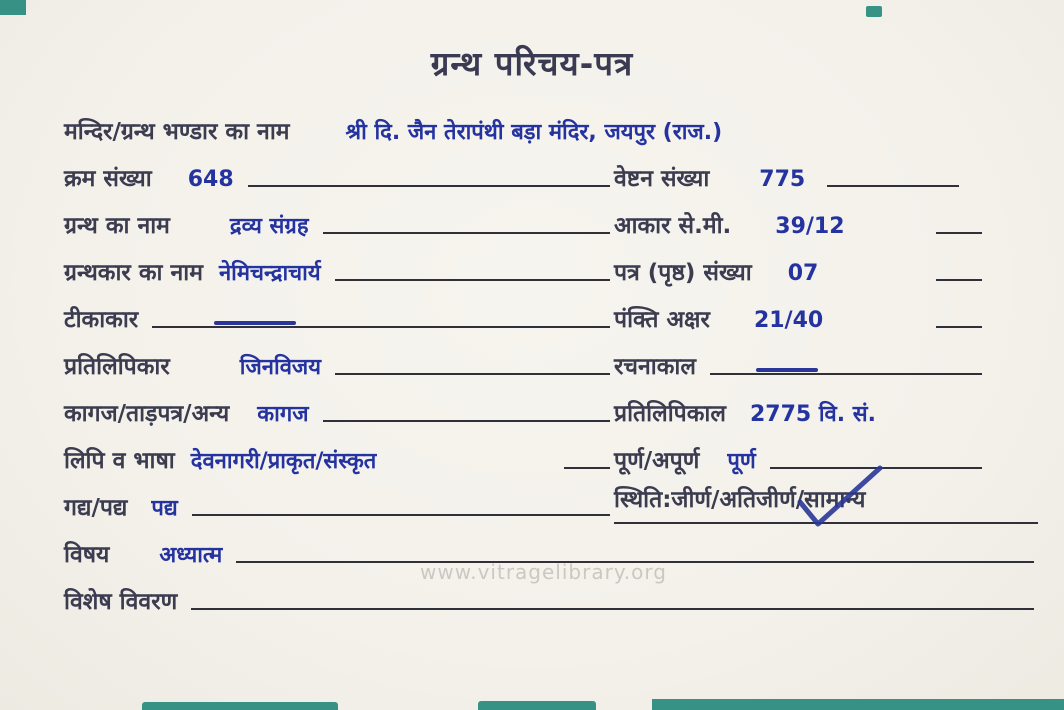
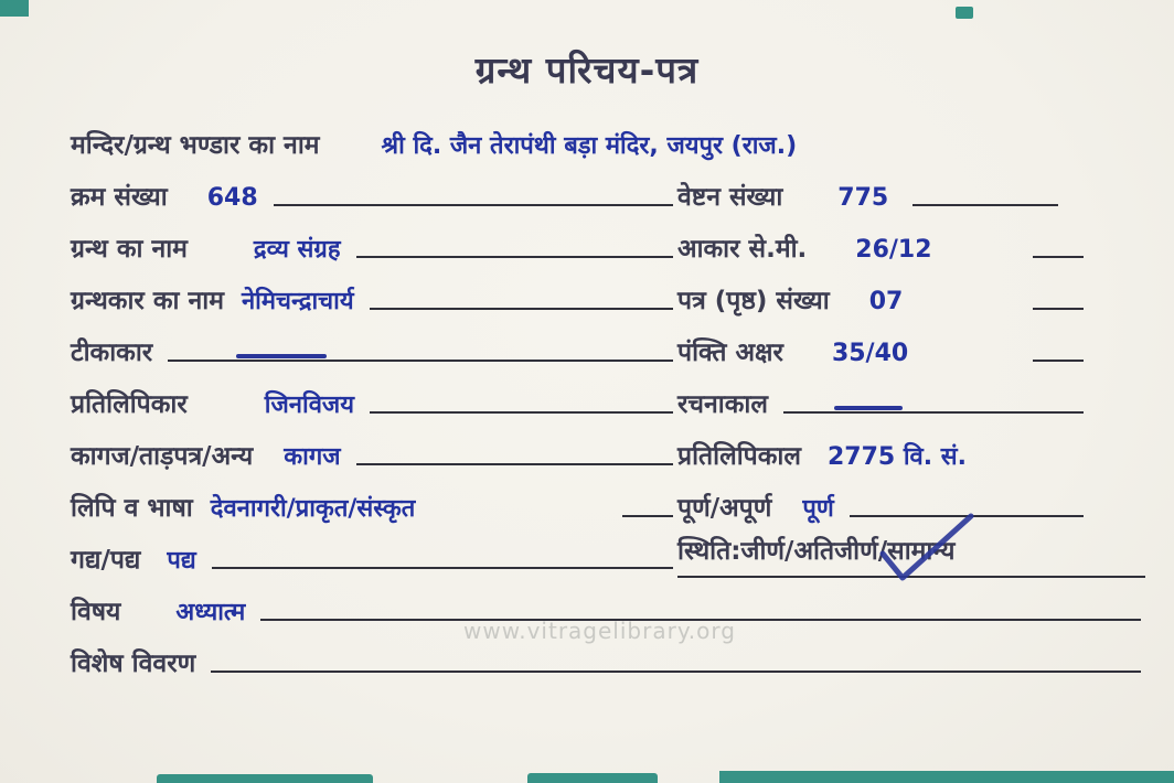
  ग्रन्थ परिचय-पत्र
  मन्दिर/ग्रन्थ भण्डार का नाम
  श्री दि. जैन तेरापंथी बड़ा मंदिर, जयपुर (राज.)
  क्रम संख्या
  648
  वेष्टन संख्या
  775
  ग्रन्थ का नाम
  द्रव्य संग्रह
  आकार से.मी.
- 39/12
+ 26/12
  ग्रन्थकार का नाम
  नेमिचन्द्राचार्य
  पत्र (पृष्ठ) संख्या
  07
  टीकाकार
  पंक्ति अक्षर
- 21/40
+ 35/40
  प्रतिलिपिकार
  जिनविजय
  रचनाकाल
  कागज/ताड़पत्र/अन्य
  कागज
  प्रतिलिपिकाल
  2775 वि. सं.
  लिपि व भाषा
  देवनागरी/प्राकृत/संस्कृत
  पूर्ण/अपूर्ण
  पूर्ण
  गद्य/पद्य
  पद्य
  स्थिति:जीर्ण/अतिजीर्ण
  सामान्य
  विषय
  अध्यात्म
  विशेष विवरण
  www.vitragelibrary.org
